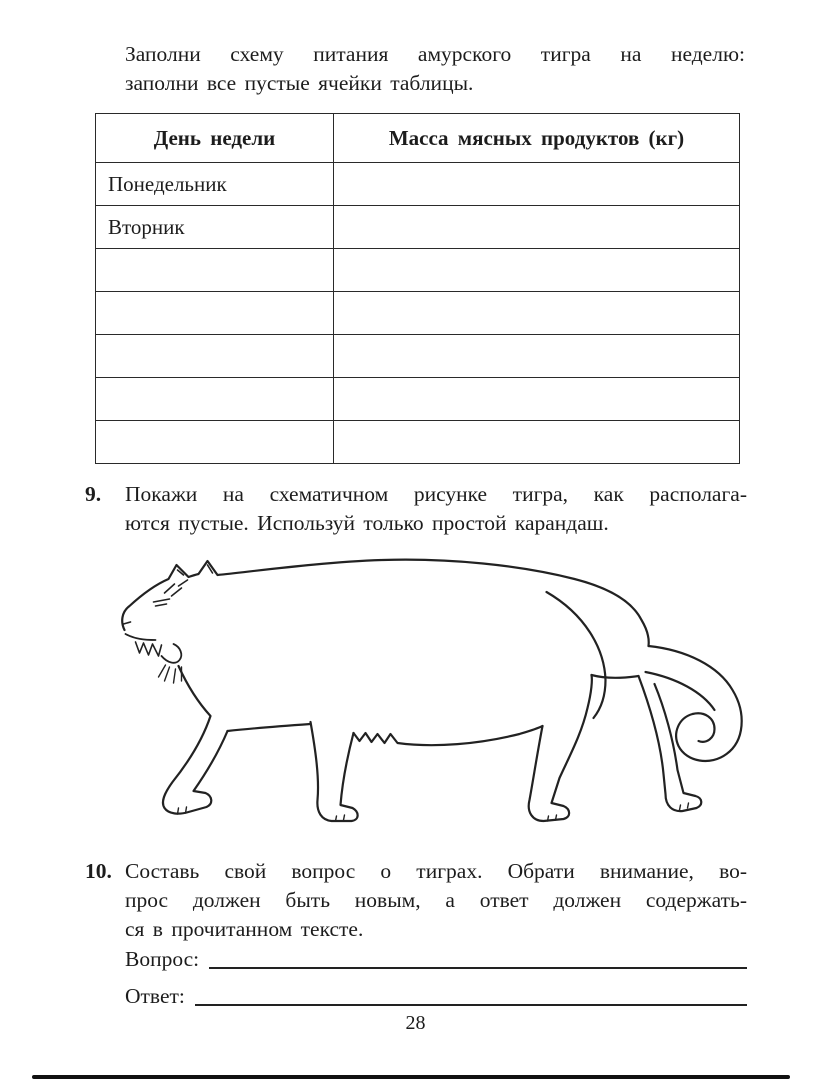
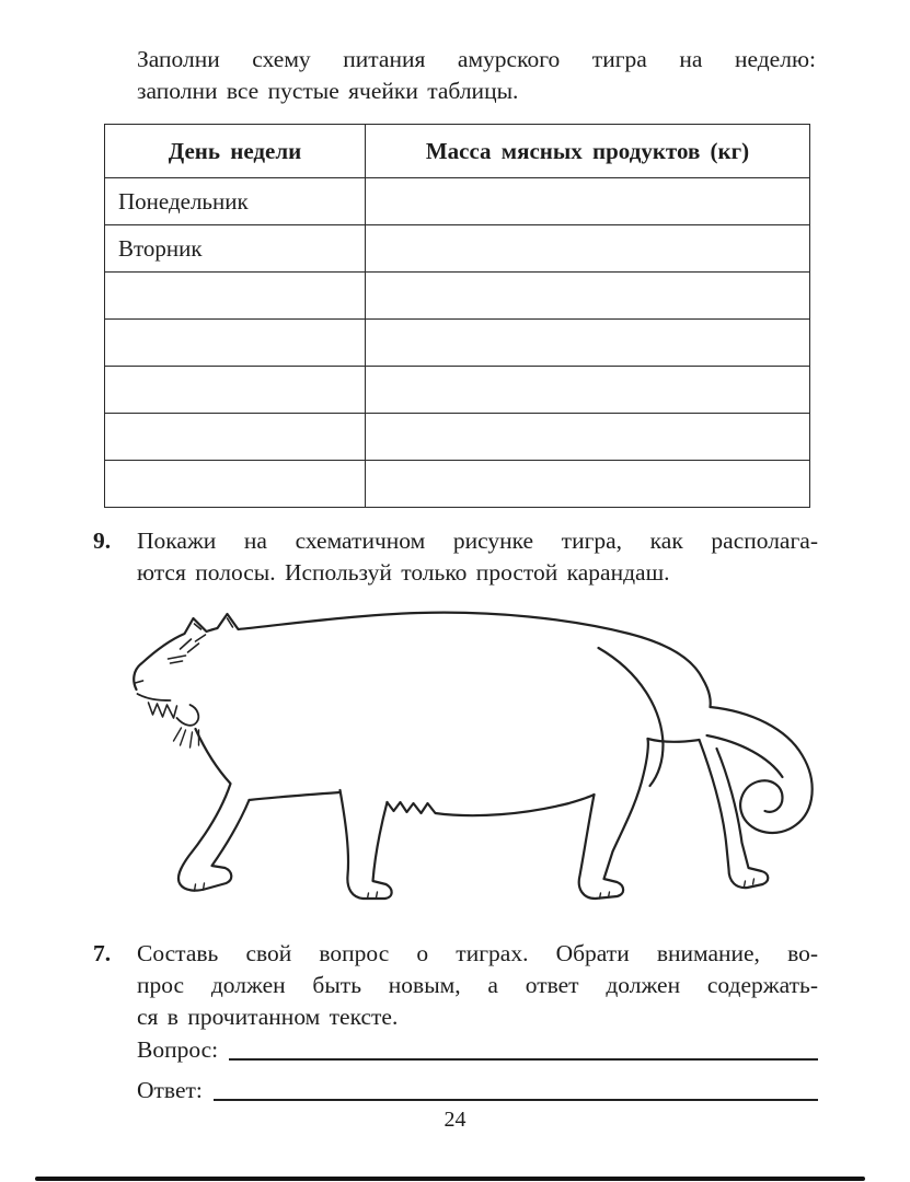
  Заполни схему питания амурского тигра на неделю:
  заполни все пустые ячейки таблицы.
  День недели	Масса мясных продуктов (кг)
  Понедельник
  Вторник
  9.
  Покажи на схематичном рисунке тигра, как располага-
- ются пустые. Используй только простой карандаш.
+ ются полосы. Используй только простой карандаш.
- 10.
+ 7.
  Составь свой вопрос о тиграх. Обрати внимание, во-
  прос должен быть новым, а ответ должен содержать-
  ся в прочитанном тексте.
  Вопрос:
  Ответ:
- 28
+ 24
